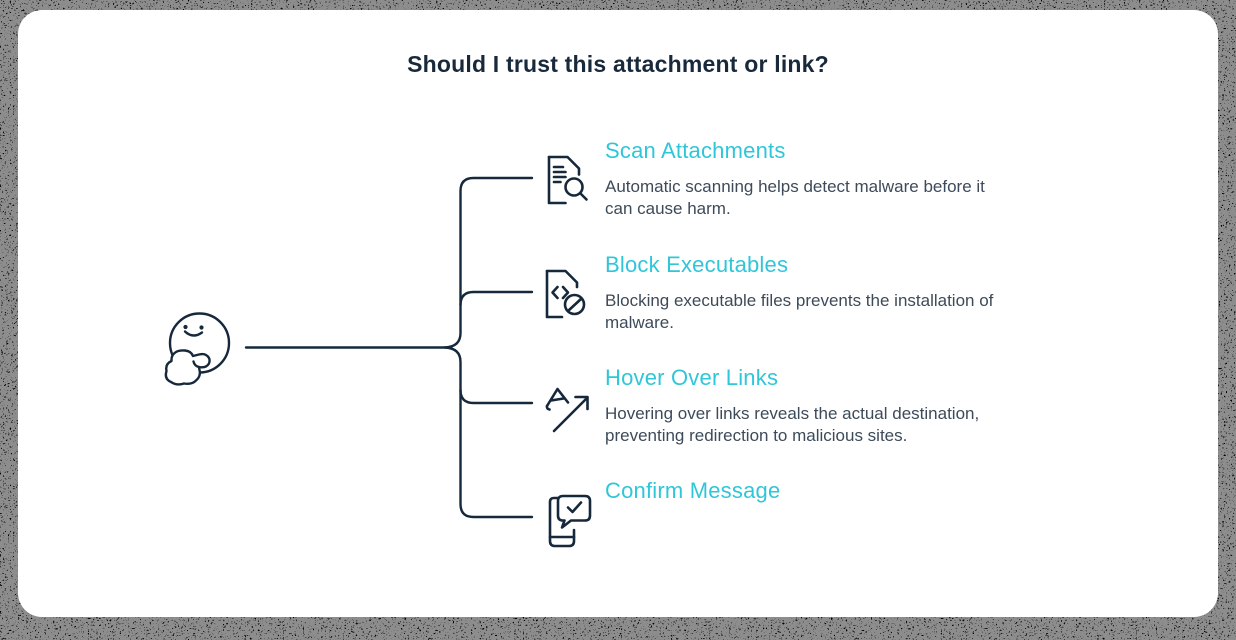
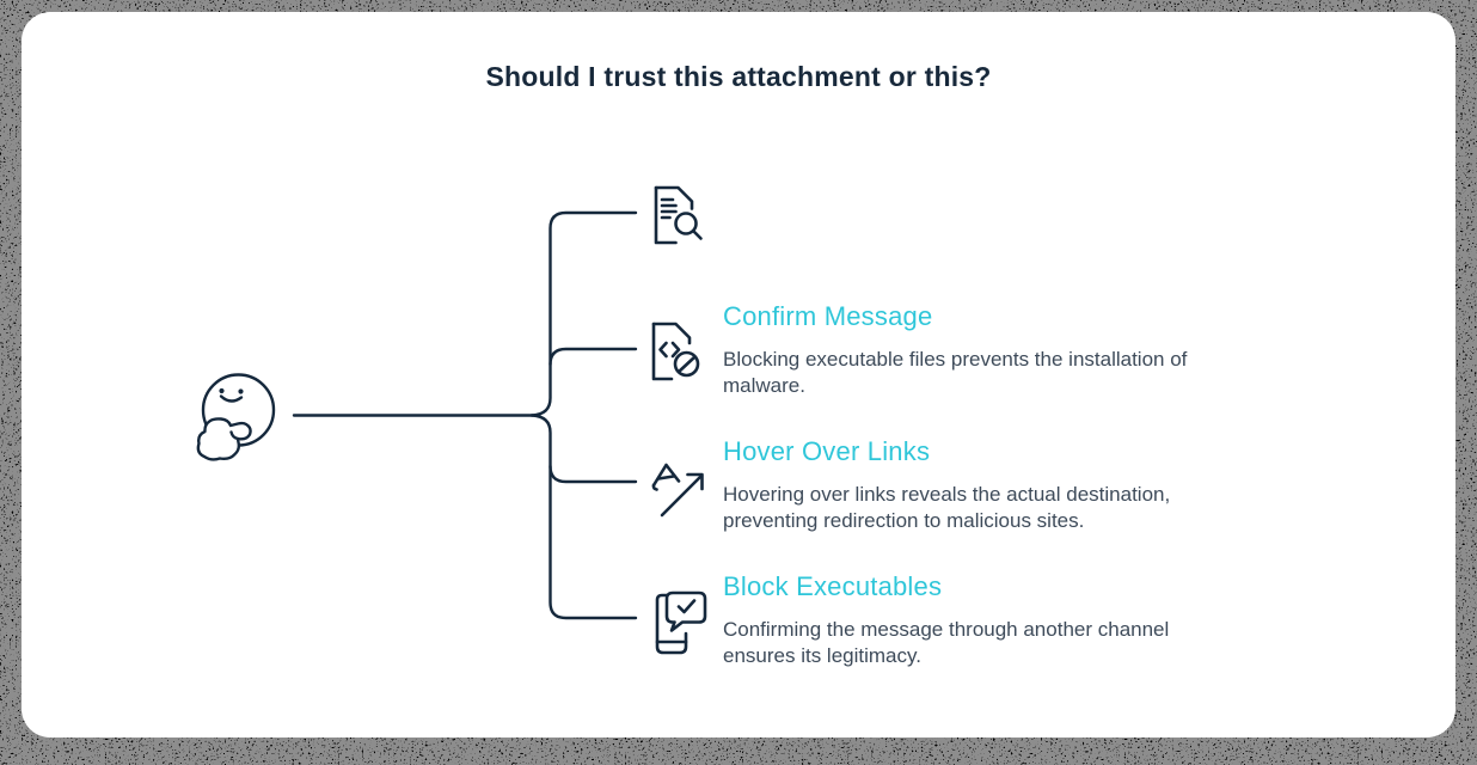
- Should I trust this attachment or link?
+ Should I trust this attachment or this?
- Scan Attachments
- Automatic scanning helps detect malware before it
- can cause harm.
- Block Executables
+ Confirm Message
  Blocking executable files prevents the installation of
  malware.
  Hover Over Links
  Hovering over links reveals the actual destination,
  preventing redirection to malicious sites.
- Confirm Message
+ Block Executables
+ Confirming the message through another channel
+ ensures its legitimacy.
